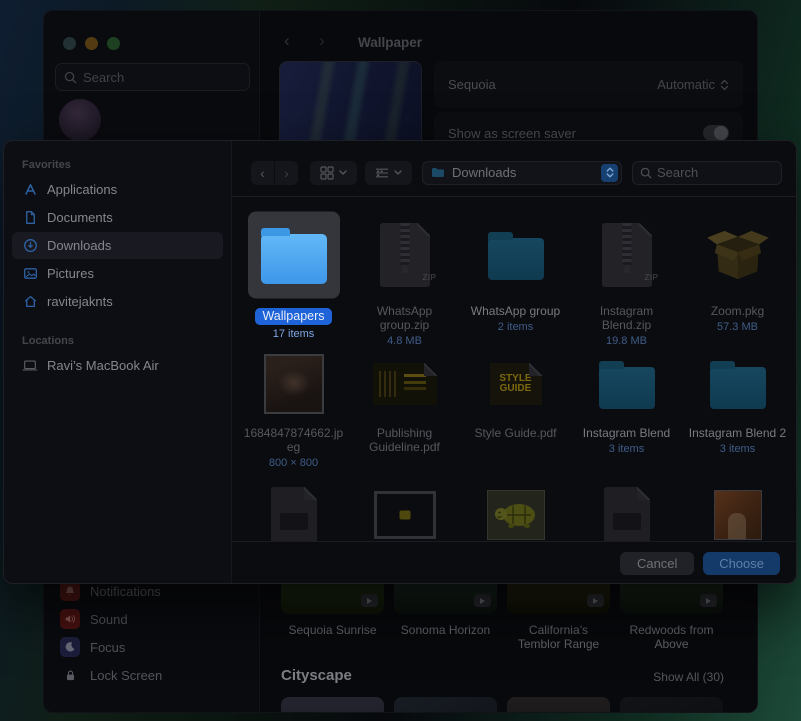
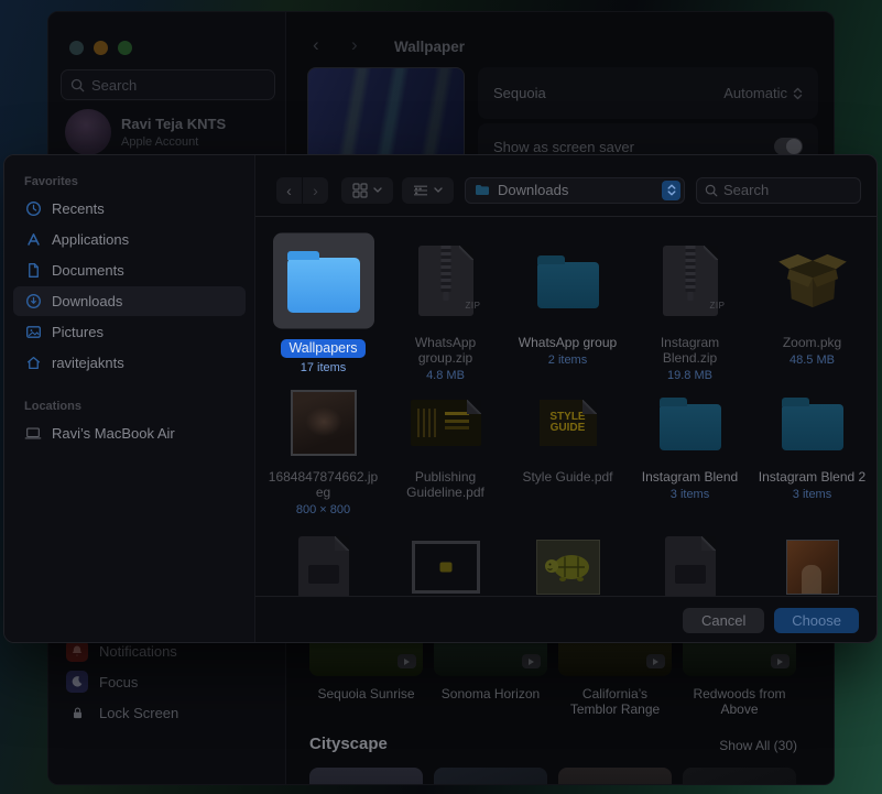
  Search
+ Ravi Teja KNTS
+ Apple Account
  Notifications
- Sound
  Focus
  Lock Screen
  ‹
  ›
  Wallpaper
  Sequoia
  Automatic
  Show as screen saver
  Sequoia Sunrise
  Sonoma Horizon
  California’s Temblor Range
  Redwoods from Above
  Cityscape
  Show All (30)
  Favorites
+ Recents
  Applications
  Documents
  Downloads
  Pictures
  ravitejaknts
  Locations
  Ravi’s MacBook Air
  ‹
  ›
  Downloads
  Search
  Wallpapers
  17 items
  ZIP
  WhatsApp group.zip
  4.8 MB
  WhatsApp group
  2 items
  ZIP
  Instagram Blend.zip
  19.8 MB
  Zoom.pkg
- 57.3 MB
+ 48.5 MB
  1684847874662.jpeg
  800 × 800
  Publishing Guideline.pdf
  STYLE
  GUIDE
  Style Guide.pdf
  Instagram Blend
  3 items
  Instagram Blend 2
  3 items
  Cancel
  Choose
